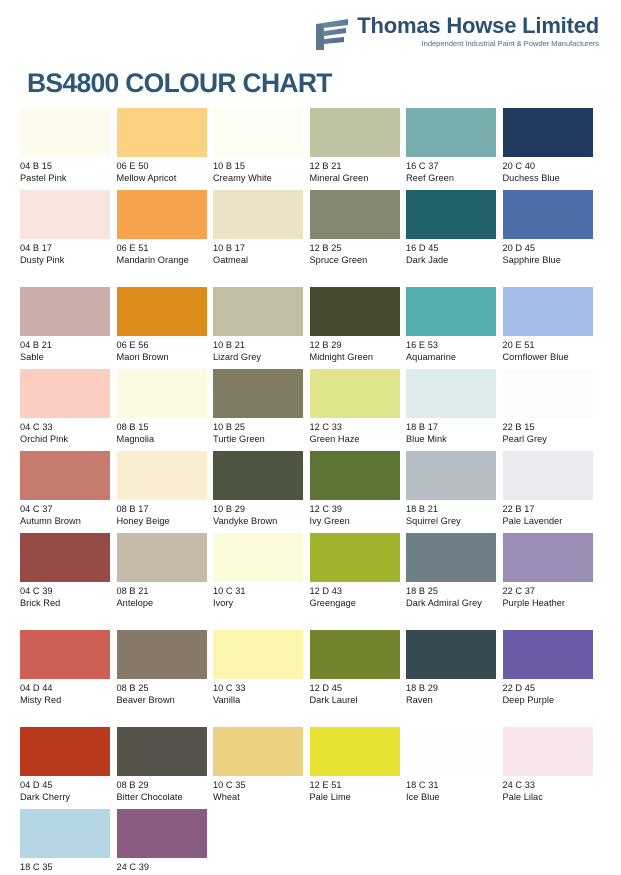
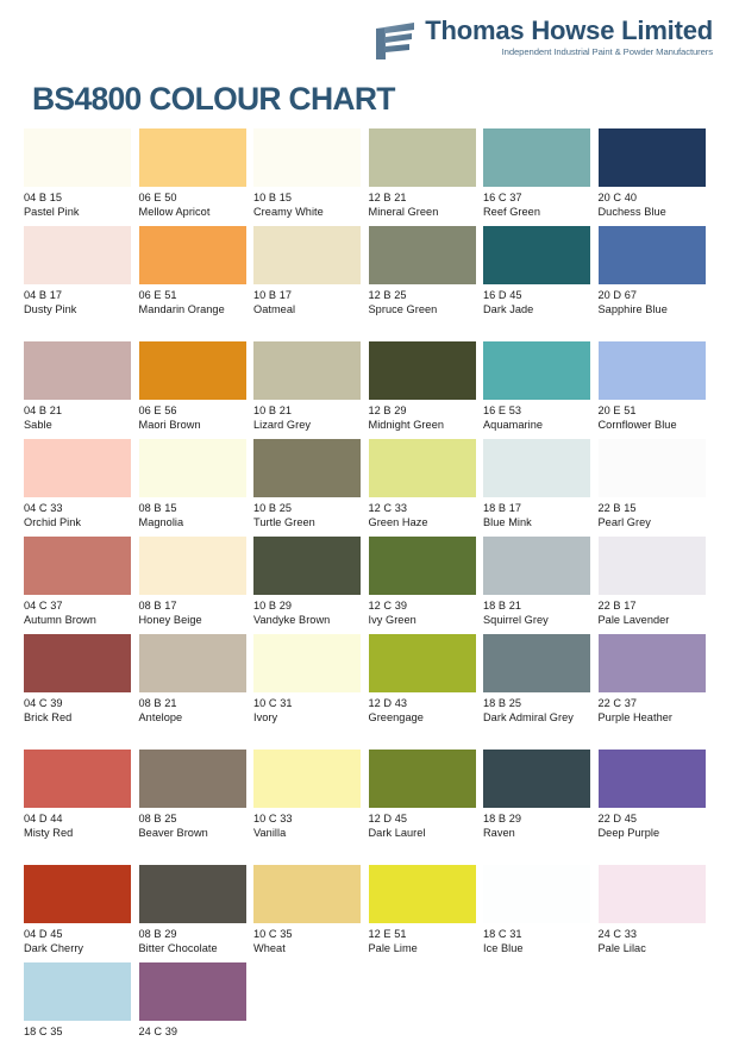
  Thomas Howse Limited
  Independent Industrial Paint & Powder Manufacturers
  BS4800 COLOUR CHART
  04 B 15
  Pastel Pink
  06 E 50
  Mellow Apricot
  10 B 15
  Creamy White
  12 B 21
  Mineral Green
  16 C 37
  Reef Green
  20 C 40
  Duchess Blue
  04 B 17
  Dusty Pink
  06 E 51
  Mandarin Orange
  10 B 17
  Oatmeal
  12 B 25
  Spruce Green
  16 D 45
  Dark Jade
- 20 D 45
+ 20 D 67
  Sapphire Blue
  04 B 21
  Sable
  06 E 56
  Maori Brown
  10 B 21
  Lizard Grey
  12 B 29
  Midnight Green
  16 E 53
  Aquamarine
  20 E 51
  Cornflower Blue
  04 C 33
  Orchid Pink
  08 B 15
  Magnolia
  10 B 25
  Turtle Green
  12 C 33
  Green Haze
  18 B 17
  Blue Mink
  22 B 15
  Pearl Grey
  04 C 37
  Autumn Brown
  08 B 17
  Honey Beige
  10 B 29
  Vandyke Brown
  12 C 39
  Ivy Green
  18 B 21
  Squirrel Grey
  22 B 17
  Pale Lavender
  04 C 39
  Brick Red
  08 B 21
  Antelope
  10 C 31
  Ivory
  12 D 43
  Greengage
  18 B 25
  Dark Admiral Grey
  22 C 37
  Purple Heather
  04 D 44
  Misty Red
  08 B 25
  Beaver Brown
  10 C 33
  Vanilla
  12 D 45
  Dark Laurel
  18 B 29
  Raven
  22 D 45
  Deep Purple
  04 D 45
  Dark Cherry
  08 B 29
  Bitter Chocolate
  10 C 35
  Wheat
  12 E 51
  Pale Lime
  18 C 31
  Ice Blue
  24 C 33
  Pale Lilac
  18 C 35
  24 C 39
